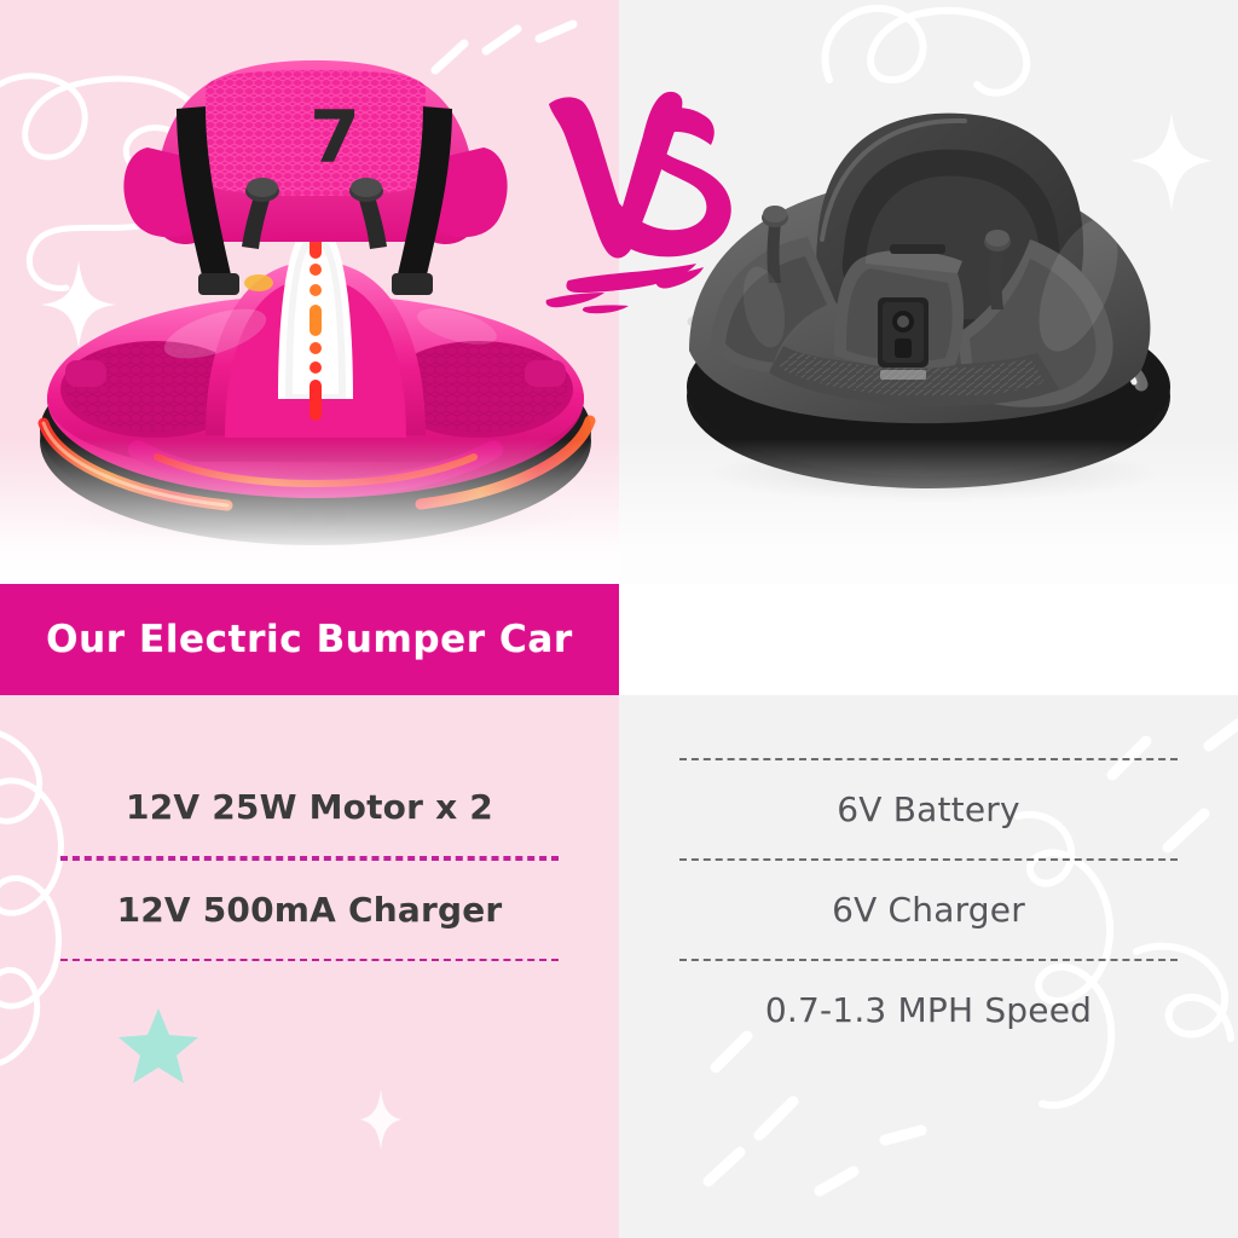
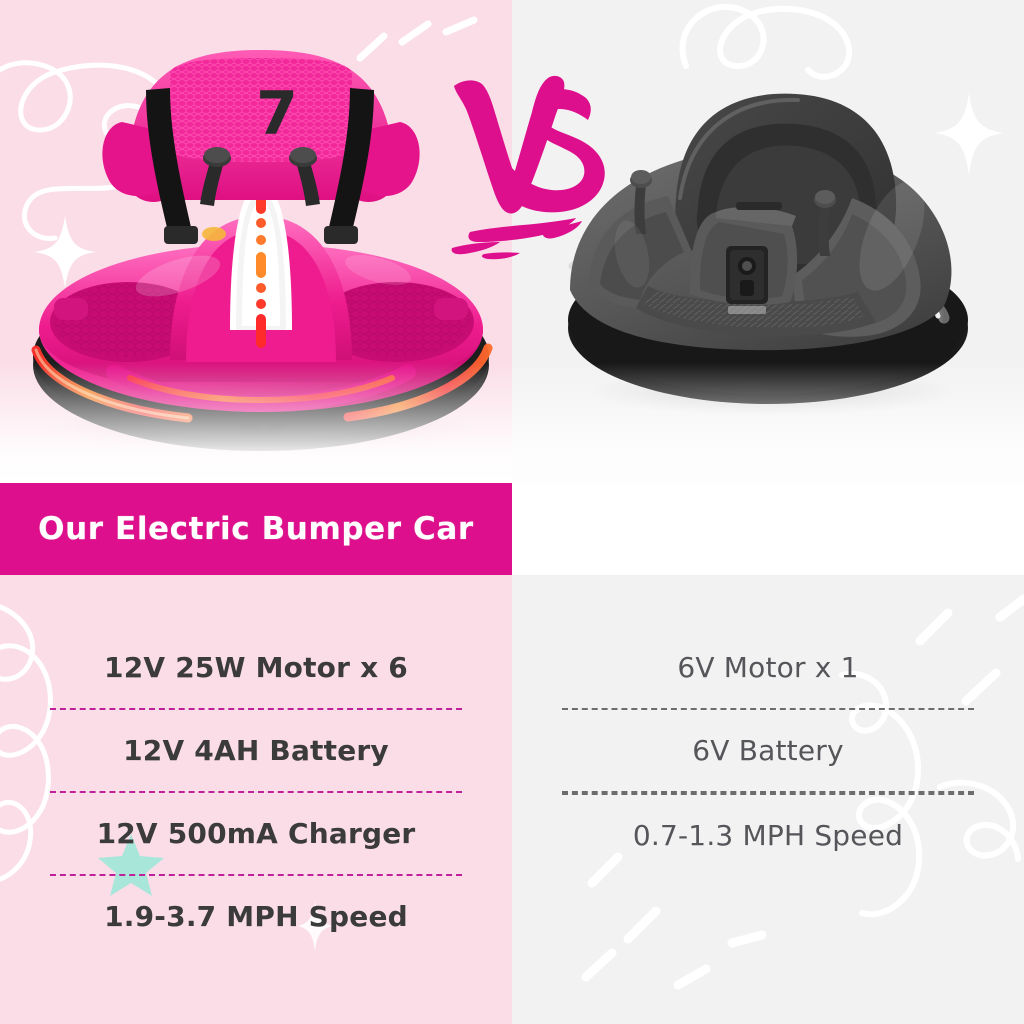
  7
  Our Electric Bumper Car
- 12V 25W Motor x 2
+ 12V 25W Motor x 6
+ 12V 4AH Battery
  12V 500mA Charger
+ 1.9-3.7 MPH Speed
+ 6V Motor x 1
  6V Battery
- 6V Charger
  0.7-1.3 MPH Speed
